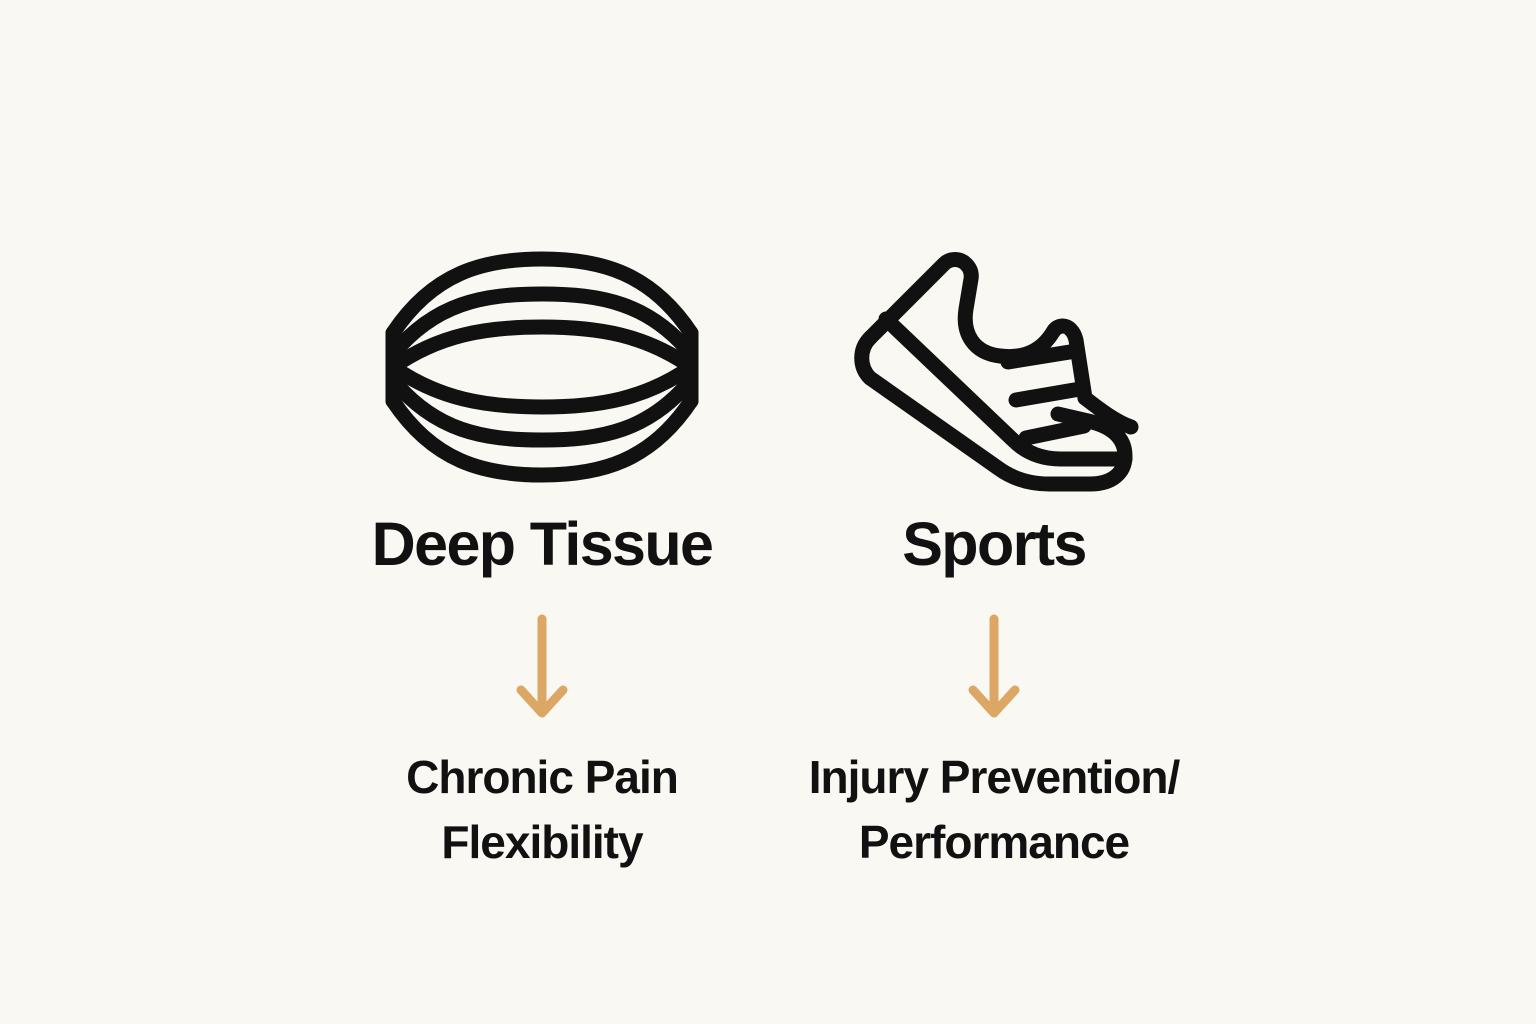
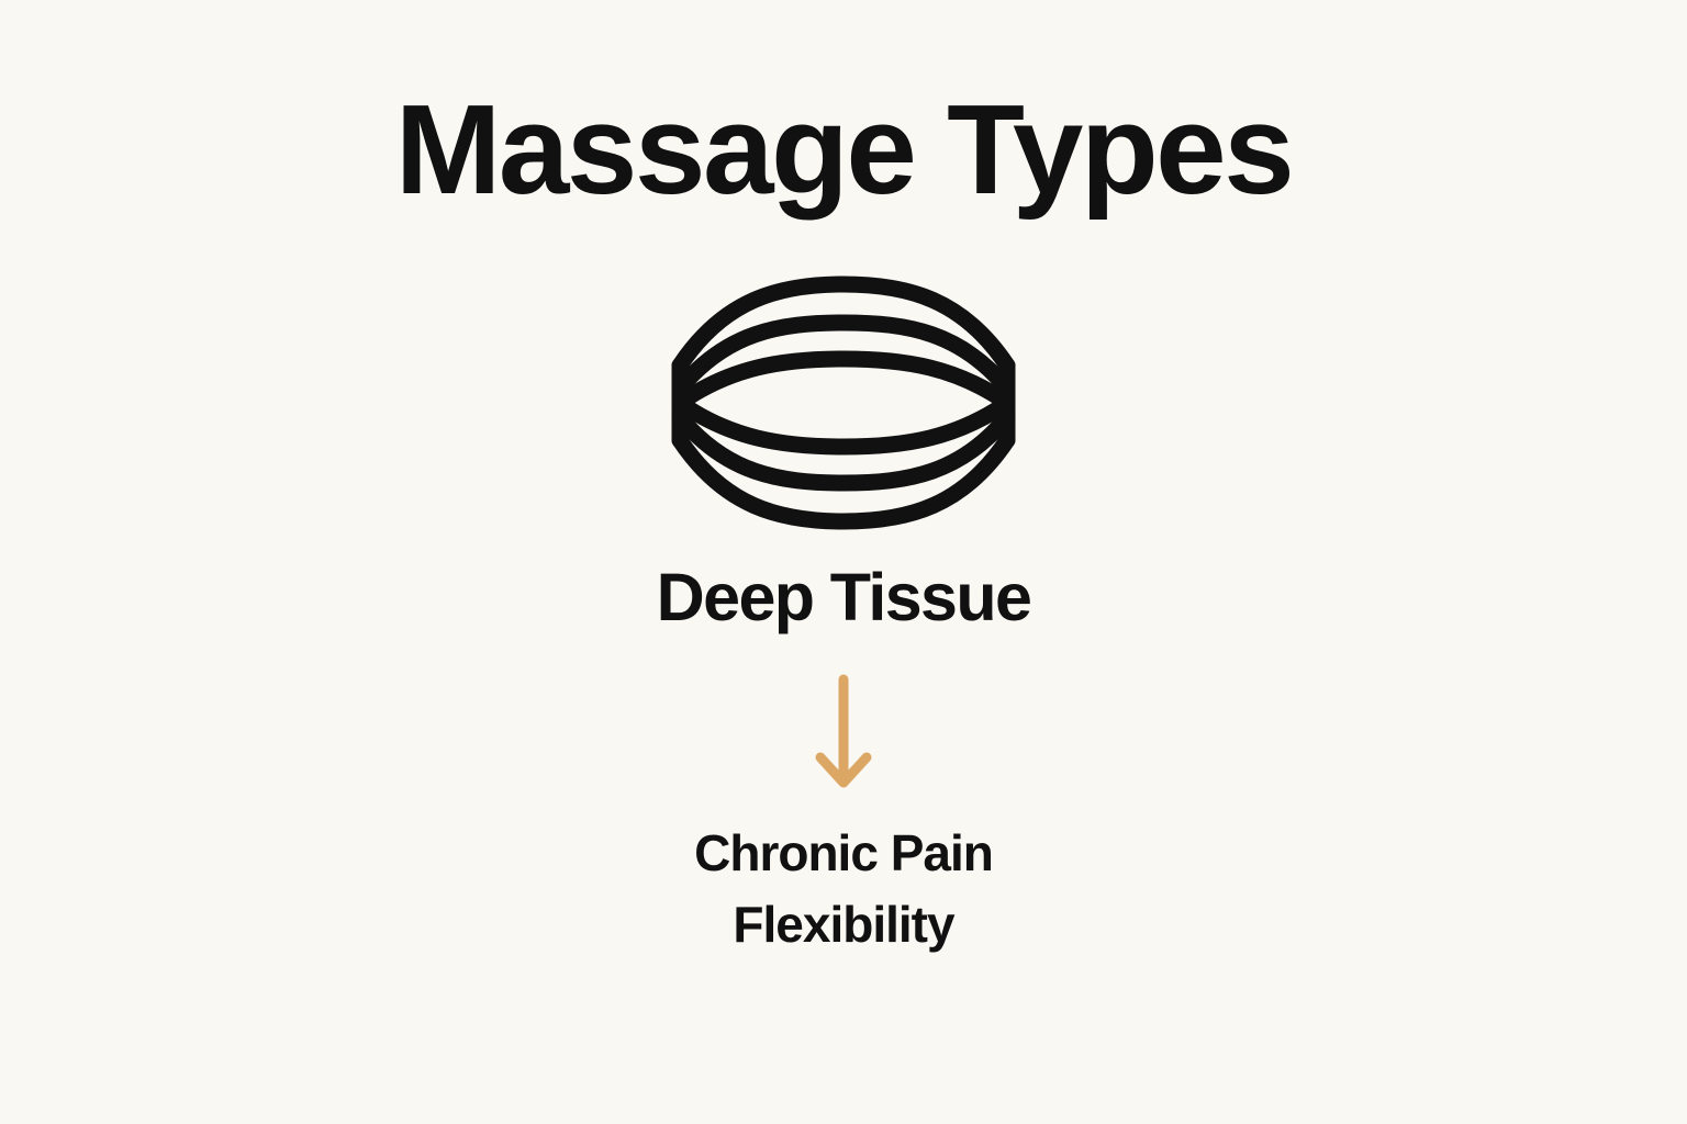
+ Massage Types
  Deep Tissue
  Chronic Pain
  Flexibility
- Sports
- Injury Prevention/
- Performance
